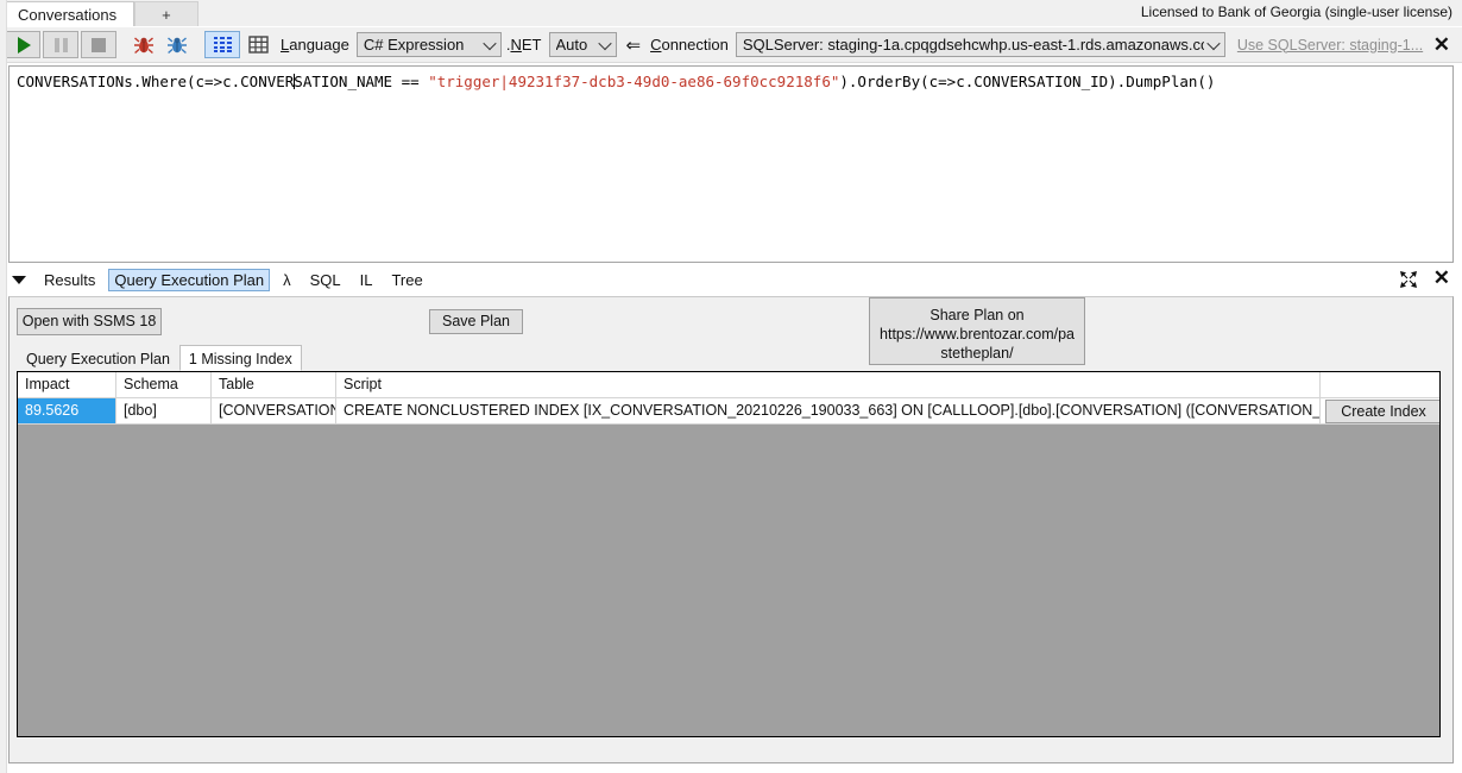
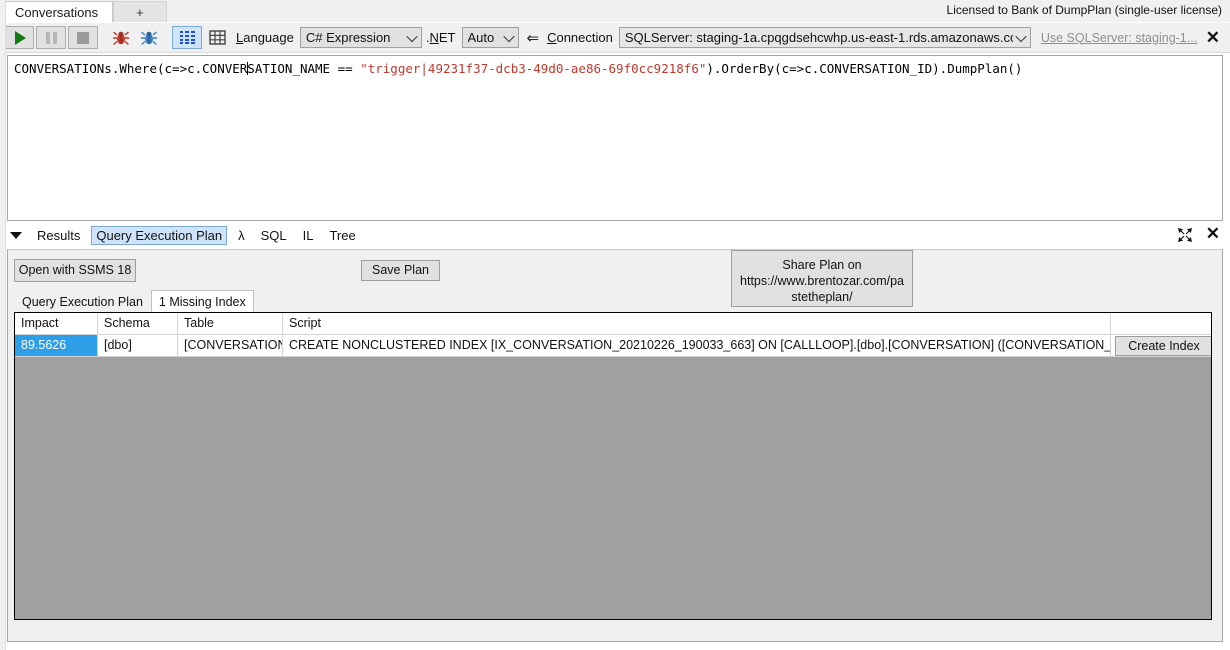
  Conversations
  +
- Licensed to Bank of Georgia (single-user license)
+ Licensed to Bank of DumpPlan (single-user license)
  Language
  C# Expression
  .NET
  Auto
  ⇐
  Connection
  SQLServer: staging-1a.cpqgdsehcwhp.us-east-1.rds.amazonaws.c
  Use SQLServer: staging-1...
  ✕
  CONVERSATIONs.Where(c=>c.CONVERSATION_NAME == "trigger|49231f37-dcb3-49d0-ae86-69f0cc9218f6").OrderBy(c=>c.CONVERSATION_ID).DumpPlan()
  Results
  Query Execution Plan
  λ
  SQL
  IL
  Tree
  ✕
  Open with SSMS 18
  Save Plan
  Share Plan on
  https://www.brentozar.com/pa
  stetheplan/
  Query Execution Plan
  1 Missing Index
  Impact
  Schema
  Table
  Script
  89.5626
  [dbo]
  [CONVERSATION
  CREATE NONCLUSTERED INDEX [IX_CONVERSATION_20210226_190033_663] ON [CALLLOOP].[dbo].[CONVERSATION] ([CONVERSATION_
  Create Index
